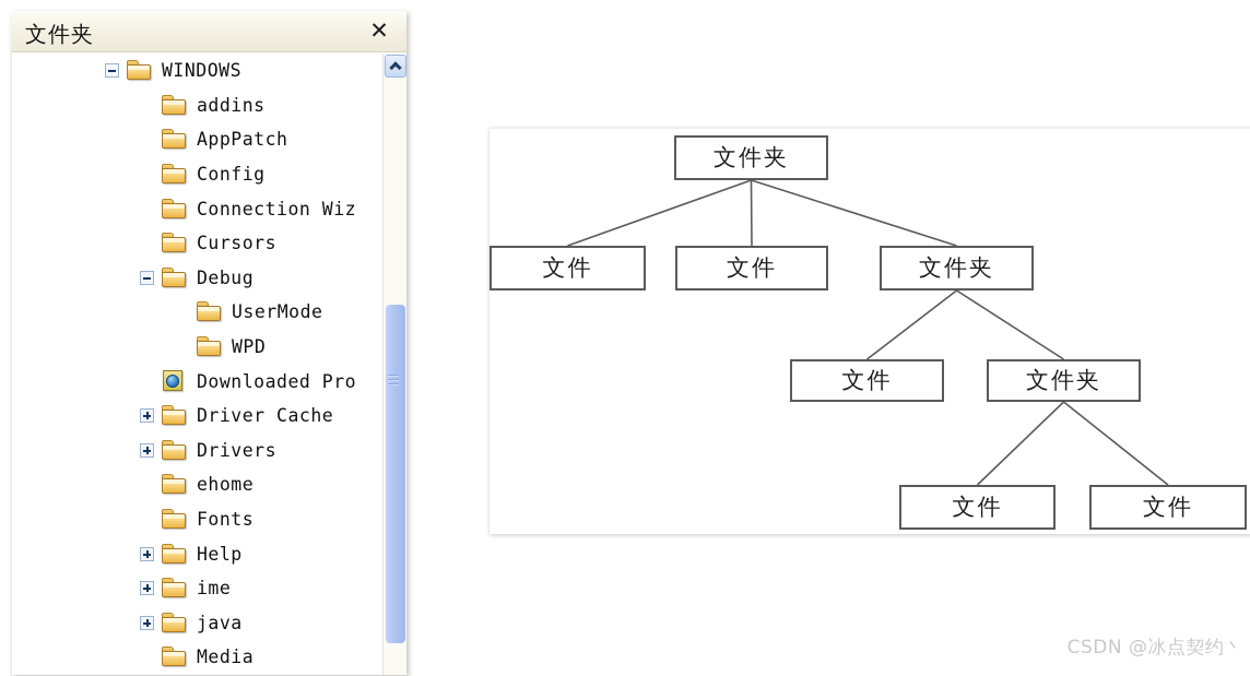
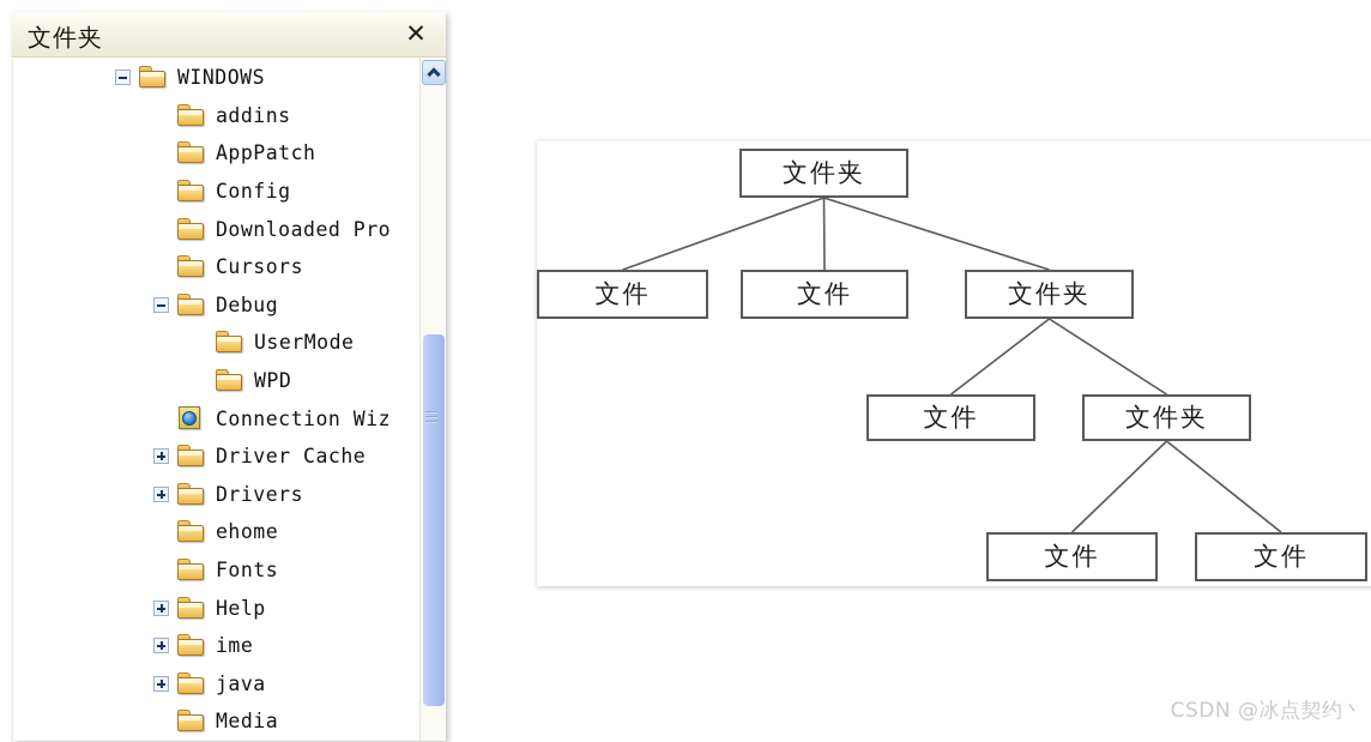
  文件夹
  ✕
  WINDOWS
  addins
  AppPatch
  Config
- Connection Wiz
+ Downloaded Pro
  Cursors
  Debug
  UserMode
  WPD
- Downloaded Pro
+ Connection Wiz
  Driver Cache
  Drivers
  ehome
  Fonts
  Help
  ime
  java
  Media
  文件夹
  文件
  文件
  文件夹
  文件
  文件夹
  文件
  文件
  CSDN @冰点契约丶
